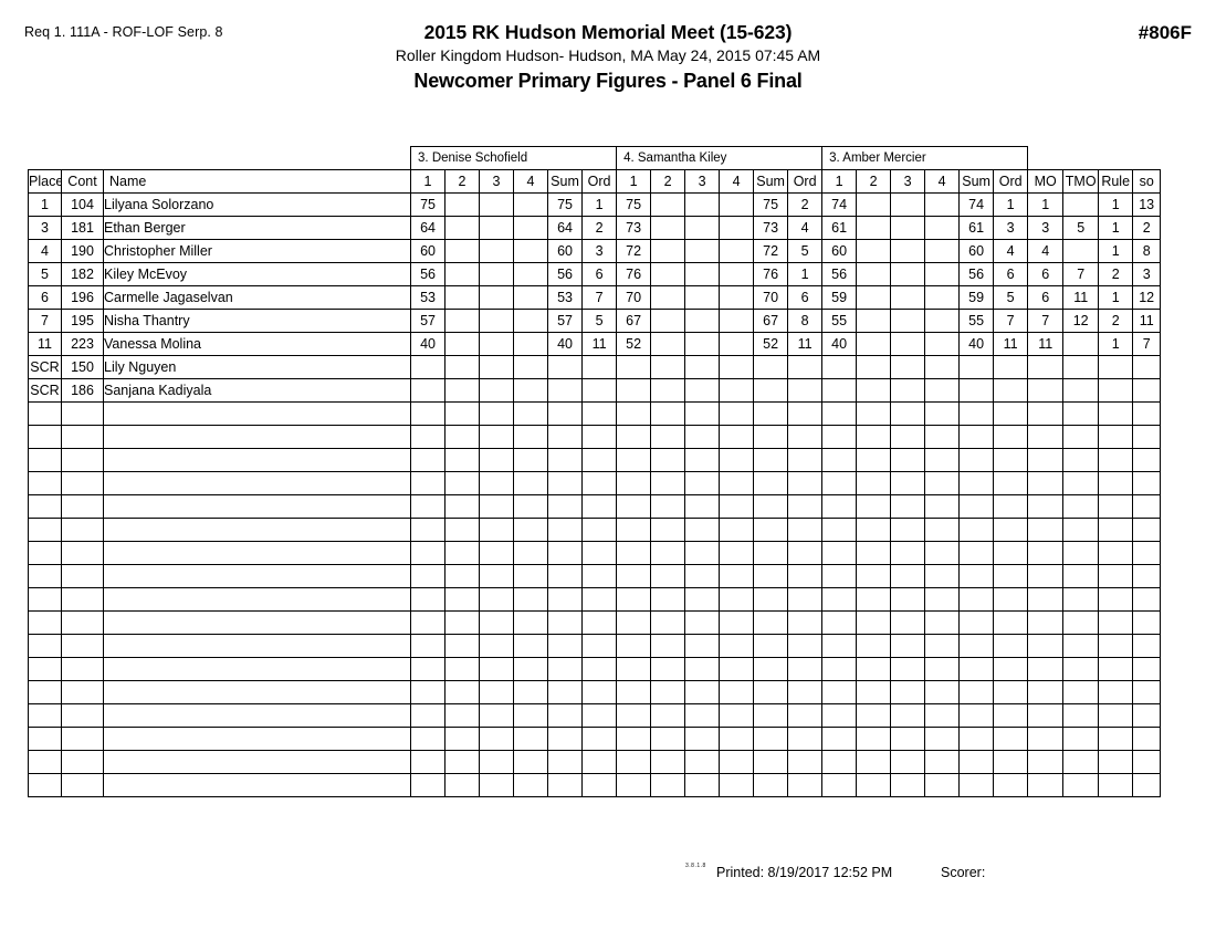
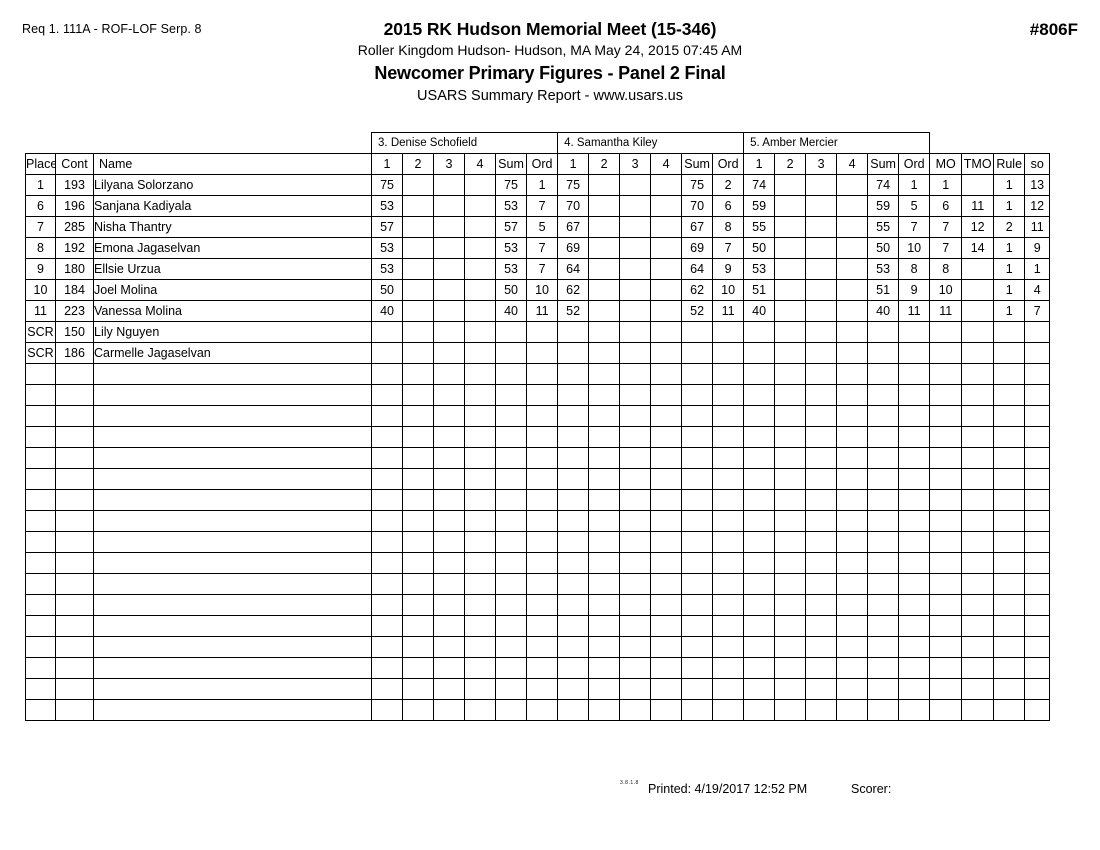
  Req 1. 111A - ROF-LOF Serp. 8
  #806F
- 2015 RK Hudson Memorial Meet (15-623)
+ 2015 RK Hudson Memorial Meet (15-346)
  Roller Kingdom Hudson- Hudson, MA May 24, 2015 07:45 AM
- Newcomer Primary Figures - Panel 6 Final
+ Newcomer Primary Figures - Panel 2 Final
+ USARS Summary Report - www.usars.us
- 	3. Denise Schofield	4. Samantha Kiley	3. Amber Mercier
+ 	3. Denise Schofield	4. Samantha Kiley	5. Amber Mercier
  Place	Cont	Name	1	2	3	4	Sum	Ord	1	2	3	4	Sum	Ord	1	2	3	4	Sum	Ord	MO	TMO	Rule	so
- 1	104	Lilyana Solorzano	75				75	1	75				75	2	74				74	1	1		1	13
+ 1	193	Lilyana Solorzano	75				75	1	75				75	2	74				74	1	1		1	13
- 3	181	Ethan Berger	64				64	2	73				73	4	61				61	3	3	5	1	2
- 4	190	Christopher Miller	60				60	3	72				72	5	60				60	4	4		1	8
- 5	182	Kiley McEvoy	56				56	6	76				76	1	56				56	6	6	7	2	3
- 6	196	Carmelle Jagaselvan	53				53	7	70				70	6	59				59	5	6	11	1	12
+ 6	196	Sanjana Kadiyala	53				53	7	70				70	6	59				59	5	6	11	1	12
- 7	195	Nisha Thantry	57				57	5	67				67	8	55				55	7	7	12	2	11
+ 7	285	Nisha Thantry	57				57	5	67				67	8	55				55	7	7	12	2	11
+ 8	192	Emona Jagaselvan	53				53	7	69				69	7	50				50	10	7	14	1	9
+ 9	180	Ellsie Urzua	53				53	7	64				64	9	53				53	8	8		1	1
+ 10	184	Joel Molina	50				50	10	62				62	10	51				51	9	10		1	4
  11	223	Vanessa Molina	40				40	11	52				52	11	40				40	11	11		1	7
  SCR	150	Lily Nguyen
- SCR	186	Sanjana Kadiyala
+ SCR	186	Carmelle Jagaselvan
- Printed: 8/19/2017 12:52 PM
+ Printed: 4/19/2017 12:52 PM
  Scorer:
